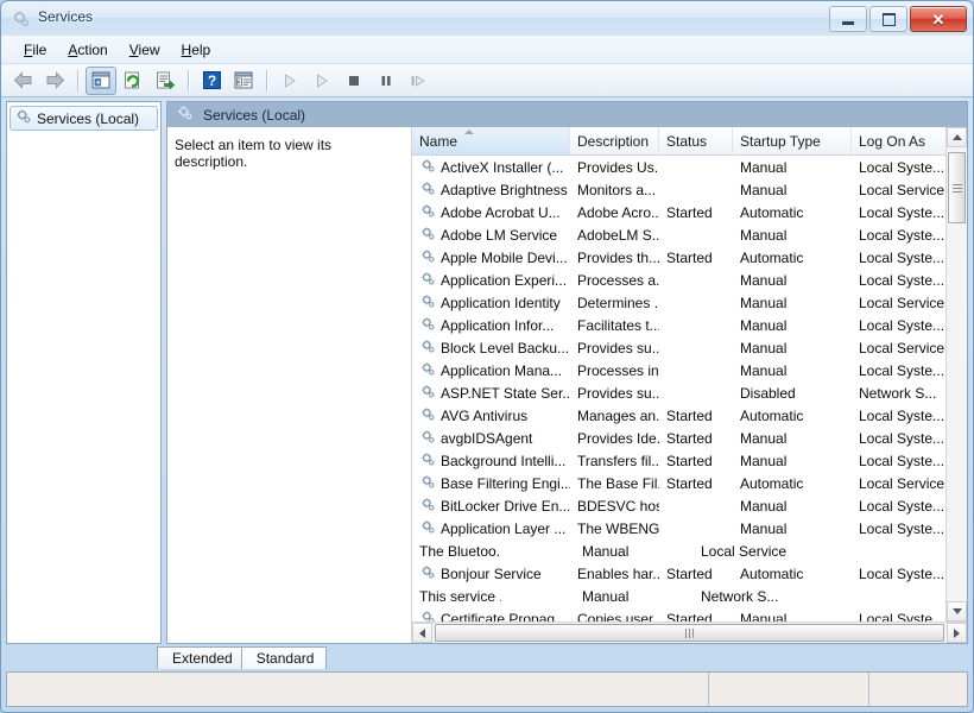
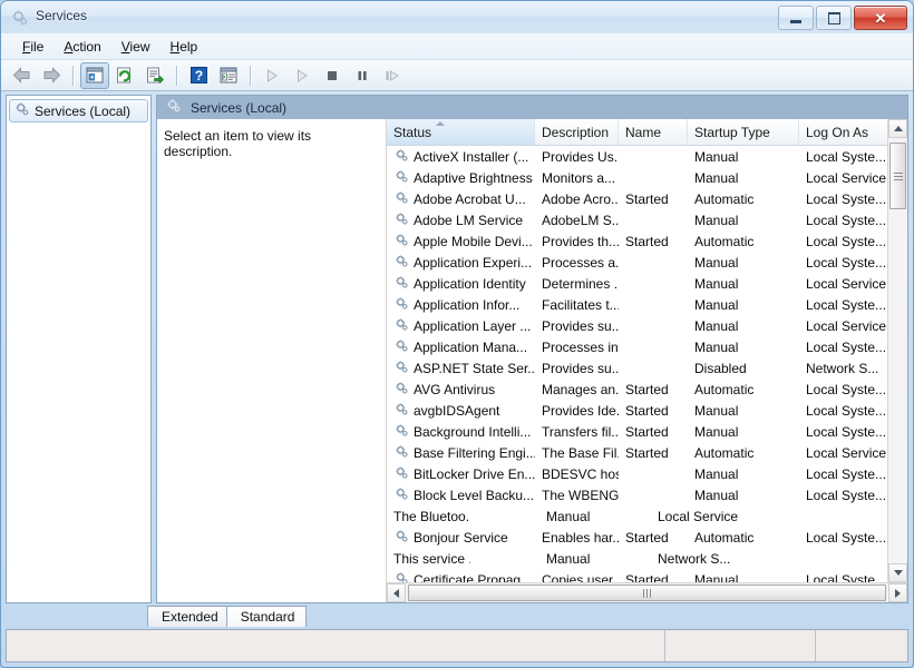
  Services
  ✕
  File
  Action
  View
  Help
  ?
  Services (Local)
  Services (Local)
  Select an item to view its description.
- Name
+ Status
  Description
- Status
+ Name
  Startup Type
  Log On As
  ActiveX Installer (...
  Provides Us.
  Manual
  Local Syste...
  Adaptive Brightness
  Monitors a...
  Manual
  Local Service
  Adobe Acrobat U...
  Adobe Acro..
  Started
  Automatic
  Local Syste...
  Adobe LM Service
  AdobeLM S..
  Manual
  Local Syste...
  Apple Mobile Devi...
  Provides th...
  Started
  Automatic
  Local Syste...
  Application Experi...
  Processes a.
  Manual
  Local Syste...
  Application Identity
  Determines .
  Manual
  Local Service
  Application Infor...
  Facilitates t..
  Manual
  Local Syste...
- Block Level Backu...
+ Application Layer ...
  Provides su..
  Manual
  Local Service
  Application Mana...
  Processes in
  Manual
  Local Syste...
  ASP.NET State Ser..
  Provides su..
  Disabled
  Network S...
  AVG Antivirus
  Manages an.
  Started
  Automatic
  Local Syste...
  avgbIDSAgent
  Provides Ide.
  Started
  Manual
  Local Syste...
  Background Intelli...
  Transfers fil..
  Started
  Manual
  Local Syste...
  Base Filtering Engi..
  The Base Fil
  Started
  Automatic
  Local Service
  BitLocker Drive En...
  Manual
  Local Syste...
- Application Layer ...
+ Block Level Backu...
  The WBENG
  Manual
  Local Syste...
  The Bluetoo.
  Manual
  Local Service
  Bonjour Service
  Enables har..
  Started
  Automatic
  Local Syste...
  This service
  Manual
  Network S...
  Certificate Propag...
  Copies user
  Started
  Manual
  Local Syste...
  Extended
  Standard
